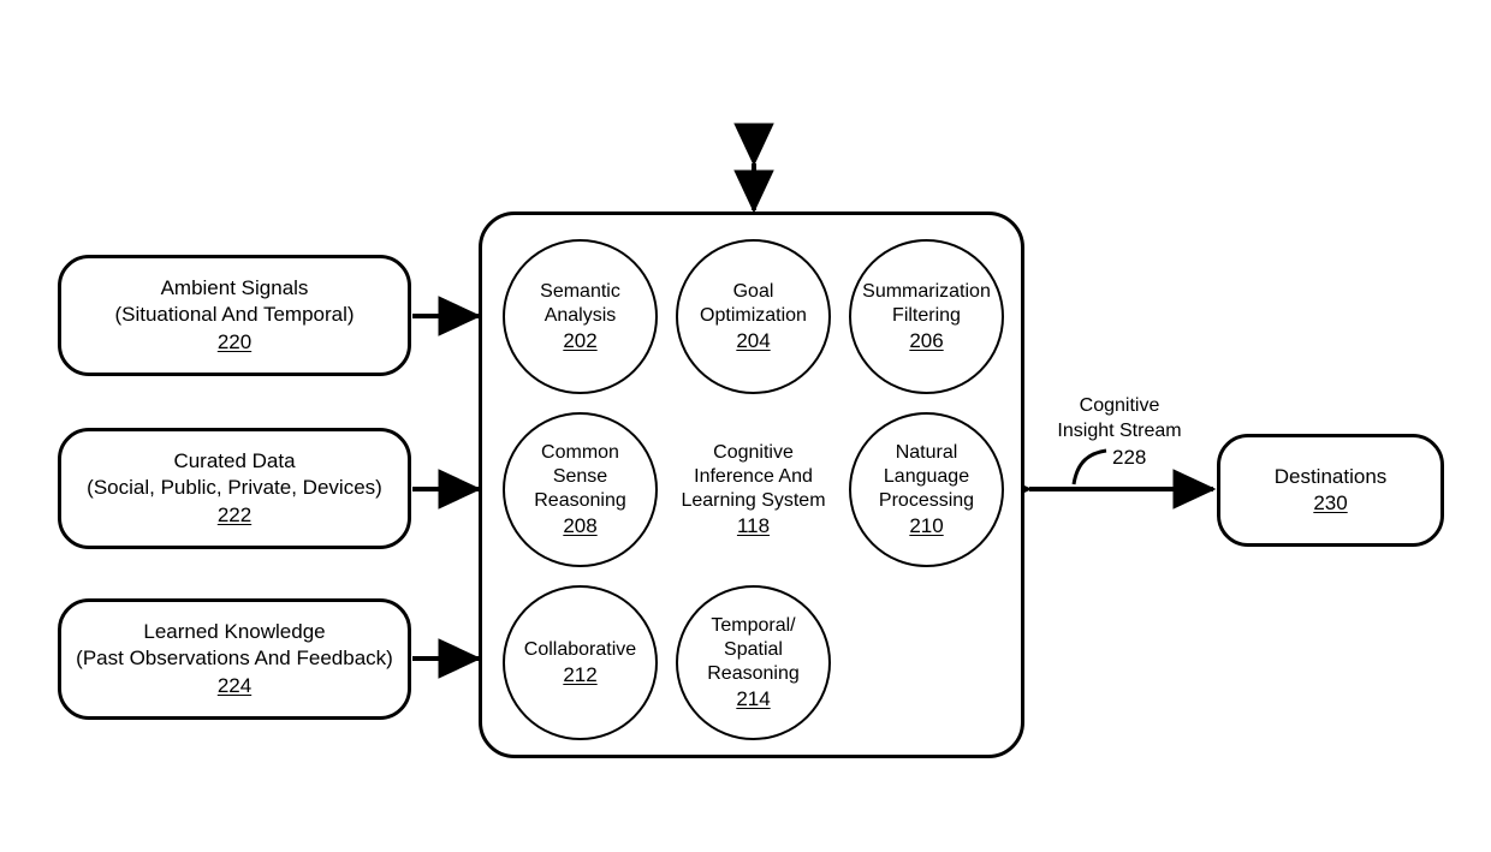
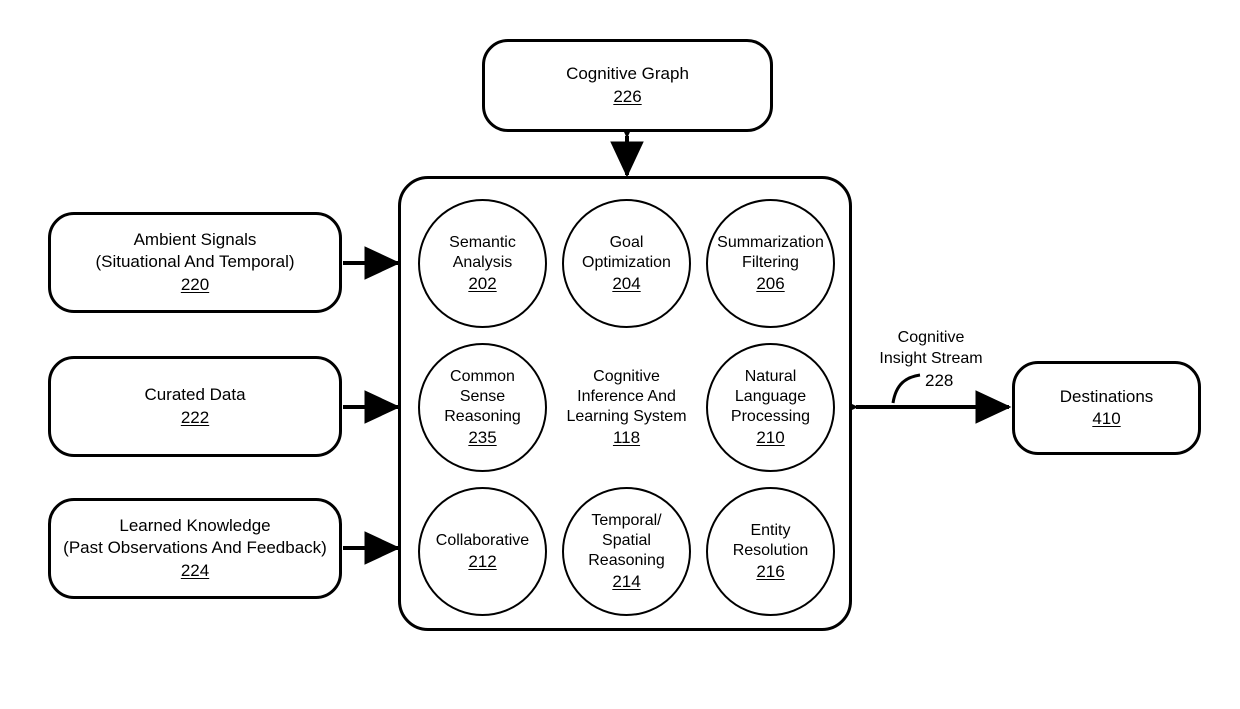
+ Cognitive Graph
+ 226
  Ambient Signals
  (Situational And Temporal)
  220
  Curated Data
- (Social, Public, Private, Devices)
  222
  Learned Knowledge
  (Past Observations And Feedback)
  224
  Semantic
  Analysis
  202
  Goal
  Optimization
  204
  Summarization
  Filtering
  206
  Common
  Sense
  Reasoning
- 208
+ 235
  Cognitive
  Inference And
  Learning System
  118
  Natural
  Language
  Processing
  210
  Collaborative
  212
  Temporal/
  Spatial
  Reasoning
  214
+ Entity
+ Resolution
+ 216
  Cognitive
  Insight Stream
  228
  Destinations
- 230
+ 410
